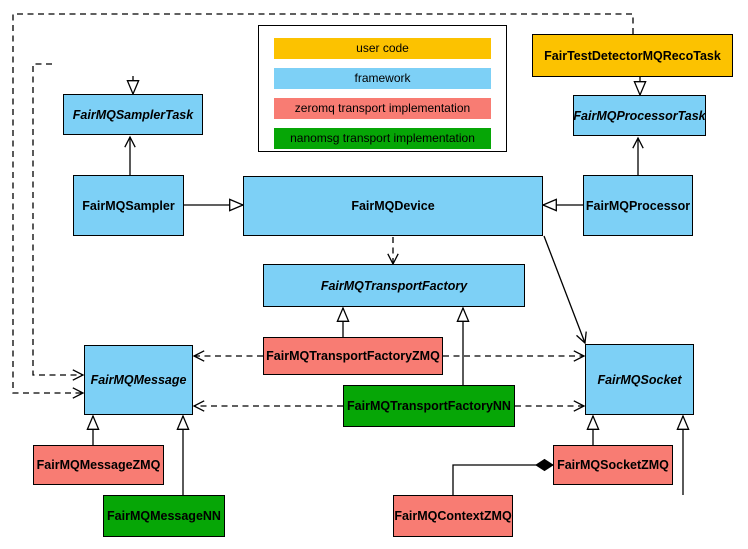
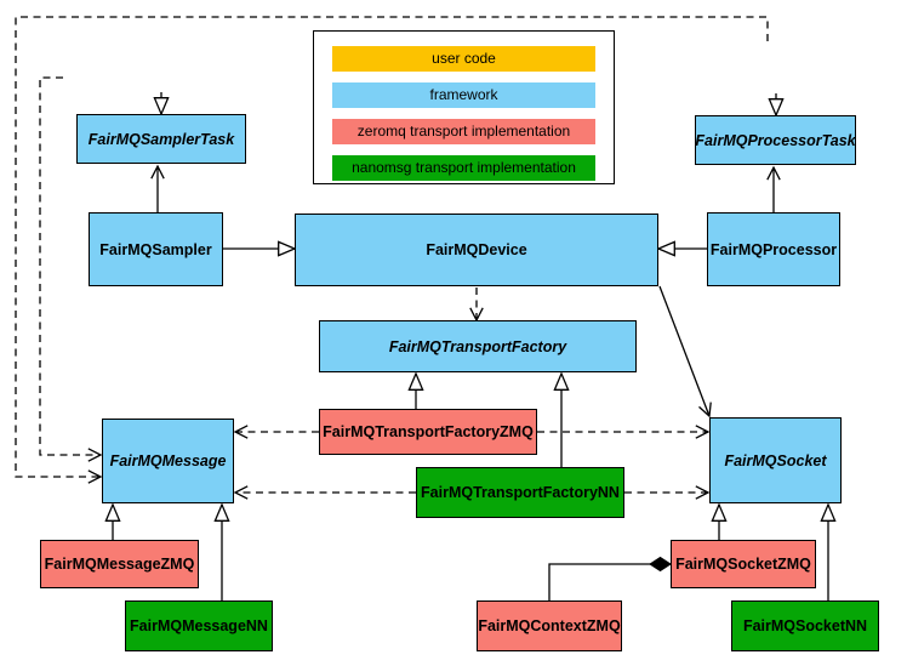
  user code
  framework
  zeromq transport implementation
  nanomsg transport implementation
- FairTestDetectorMQRecoTask
  FairMQSamplerTask
  FairMQProcessorTask
  FairMQSampler
  FairMQDevice
  FairMQProcessor
  FairMQTransportFactory
  FairMQTransportFactoryZMQ
  FairMQTransportFactoryNN
  FairMQMessage
  FairMQSocket
  FairMQMessageZMQ
  FairMQMessageNN
  FairMQContextZMQ
  FairMQSocketZMQ
+ FairMQSocketNN
